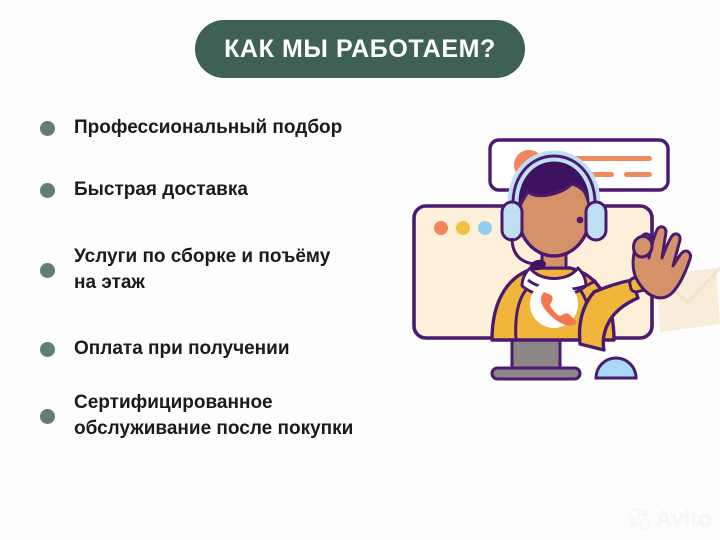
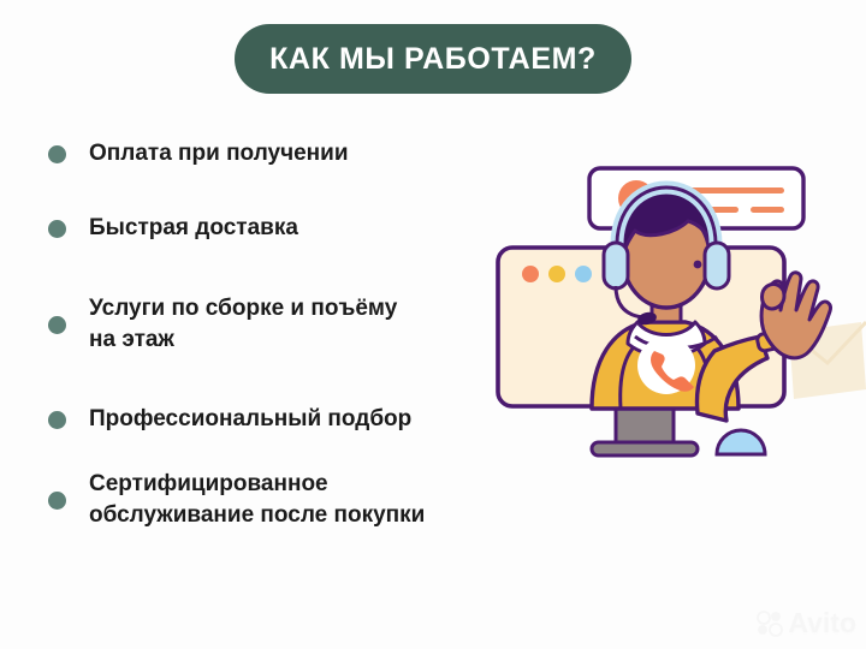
  КАК МЫ РАБОТАЕМ?
- Профессиональный подбор
+ Оплата при получении
  Быстрая доставка
  Услуги по сборке и поъёму
  на этаж
- Оплата при получении
+ Профессиональный подбор
  Сертифицированное
  обслуживание после покупки
